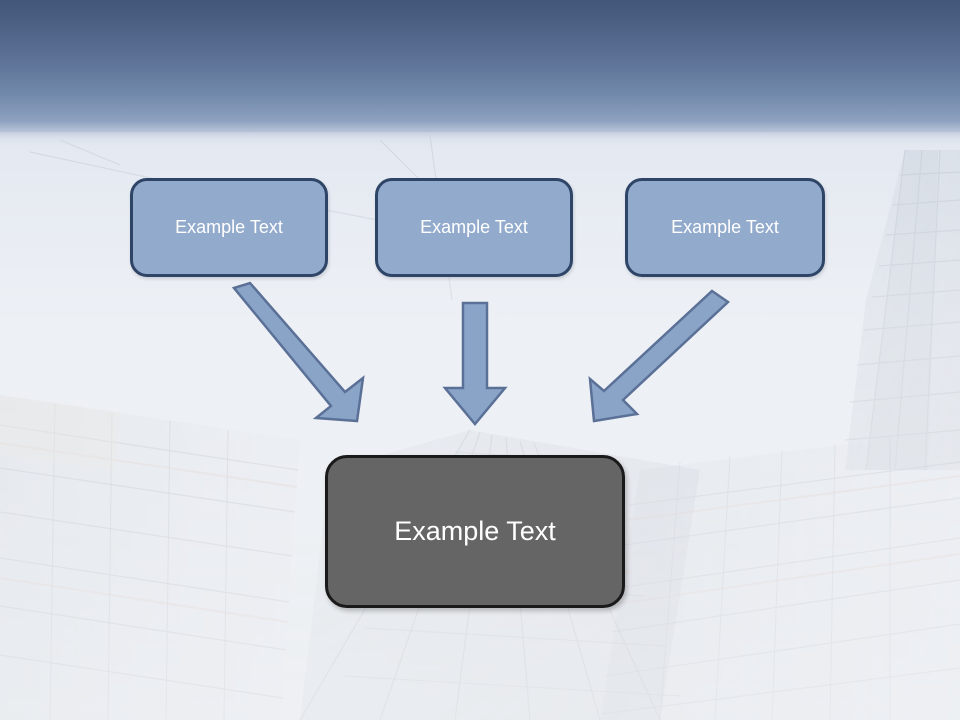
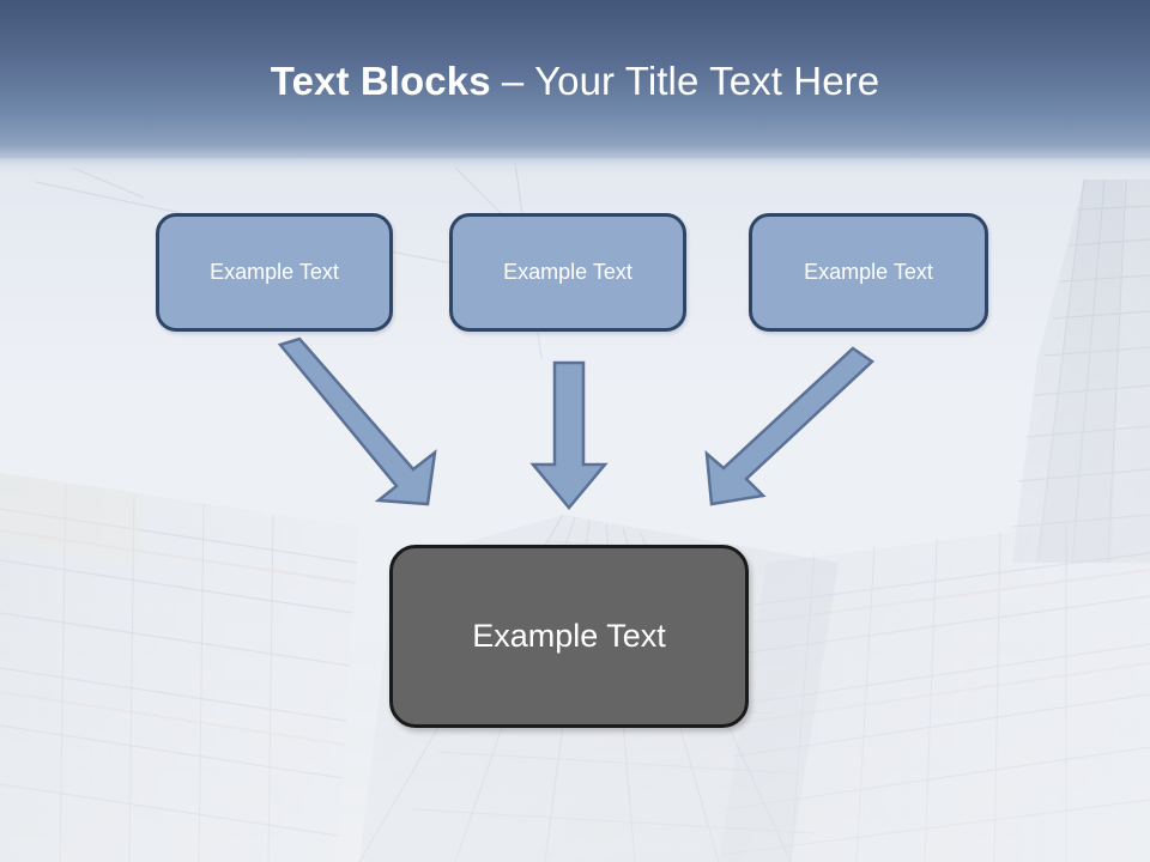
+ Text Blocks – Your Title Text Here
  Example Text
  Example Text
  Example Text
  Example Text
